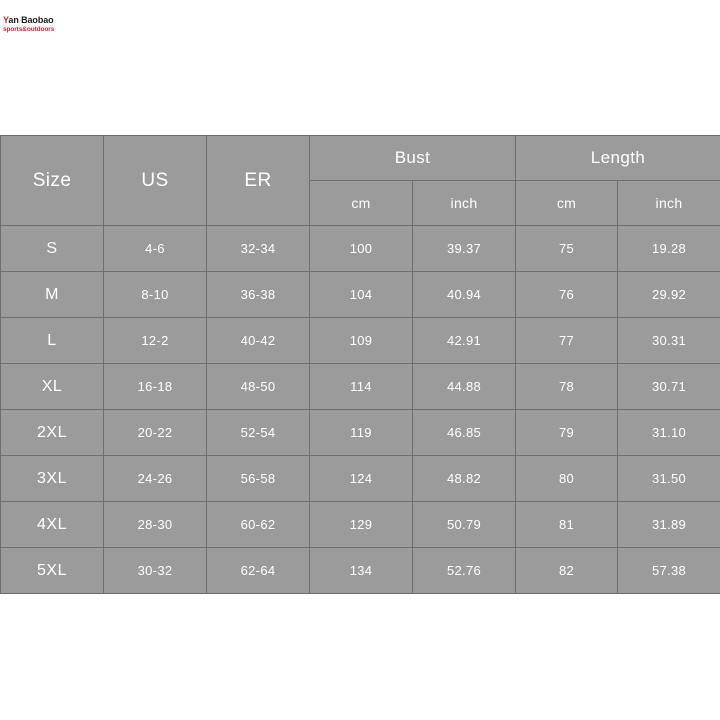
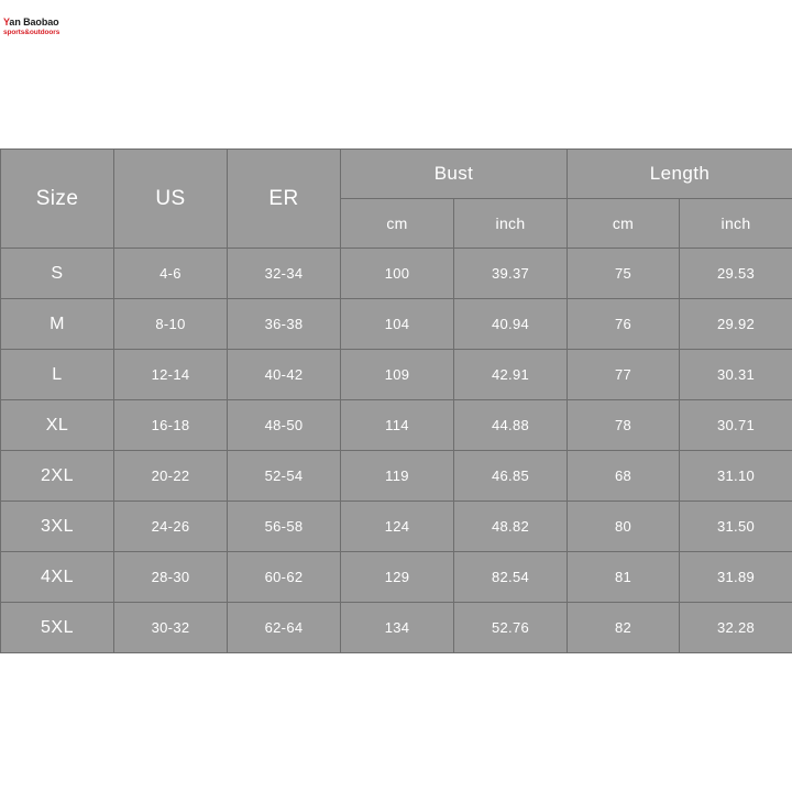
  Yan Baobao
  Size	US	ER	Bust	Length
  cm	inch	cm	inch
- S	4-6	32-34	100	39.37	75	19.28
+ S	4-6	32-34	100	39.37	75	29.53
  M	8-10	36-38	104	40.94	76	29.92
- L	12-2	40-42	109	42.91	77	30.31
+ L	12-14	40-42	109	42.91	77	30.31
  XL	16-18	48-50	114	44.88	78	30.71
- 2XL	20-22	52-54	119	46.85	79	31.10
+ 2XL	20-22	52-54	119	46.85	68	31.10
  3XL	24-26	56-58	124	48.82	80	31.50
- 4XL	28-30	60-62	129	50.79	81	31.89
+ 4XL	28-30	60-62	129	82.54	81	31.89
- 5XL	30-32	62-64	134	52.76	82	57.38
+ 5XL	30-32	62-64	134	52.76	82	32.28
